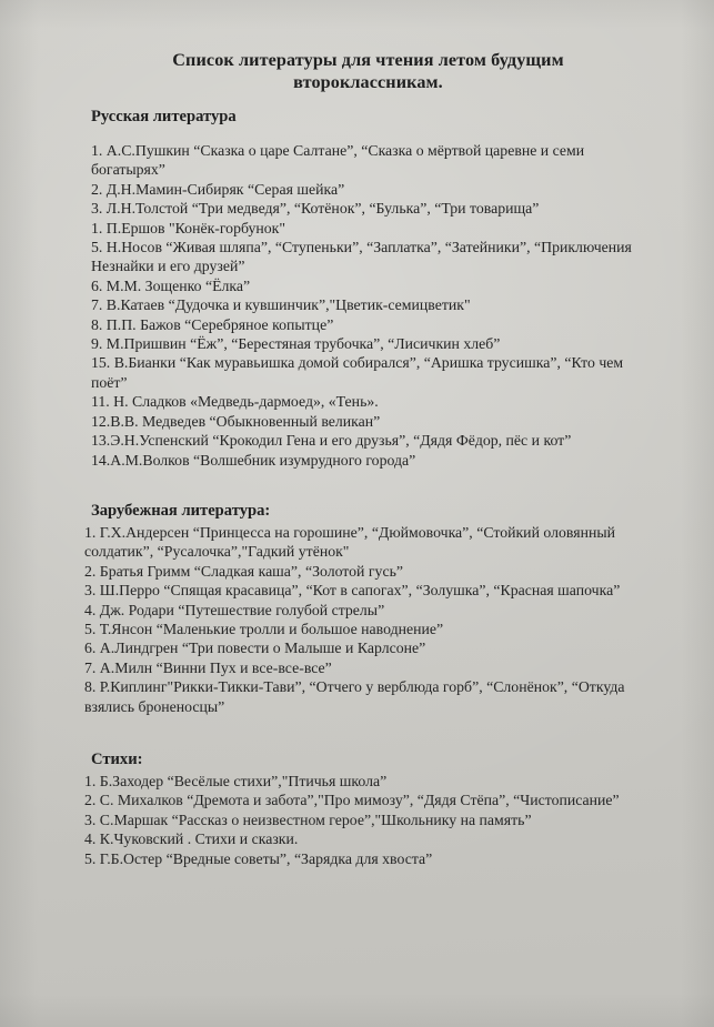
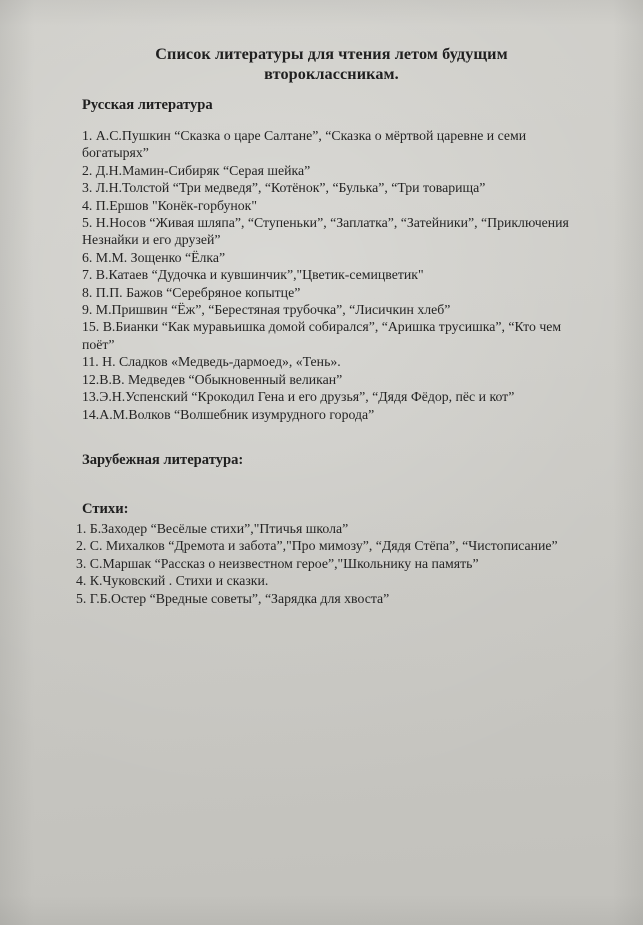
  Список литературы для чтения летом будущим
  второклассникам.
  Русская литература
  1. А.С.Пушкин “Сказка о царе Салтане”, “Сказка о мёртвой царевне и семи богатырях”
  2. Д.Н.Мамин-Сибиряк “Серая шейка”
  3. Л.Н.Толстой “Три медведя”, “Котёнок”, “Булька”, “Три товарища”
- 1. П.Ершов "Конёк-горбунок"
+ 4. П.Ершов "Конёк-горбунок"
  5. Н.Носов “Живая шляпа”, “Ступеньки”, “Заплатка”, “Затейники”, “Приключения Незнайки и его друзей”
  6. М.М. Зощенко “Ёлка”
  7. В.Катаев “Дудочка и кувшинчик”,"Цветик-семицветик"
  8. П.П. Бажов “Серебряное копытце”
  9. М.Пришвин “Ёж”, “Берестяная трубочка”, “Лисичкин хлеб”
  15. В.Бианки “Как муравьишка домой собирался”, “Аришка трусишка”, “Кто чем поёт”
  11. Н. Сладков «Медведь-дармоед», «Тень».
  12.В.В. Медведев “Обыкновенный великан”
  13.Э.Н.Успенский “Крокодил Гена и его друзья”, “Дядя Фёдор, пёс и кот”
  14.А.М.Волков “Волшебник изумрудного города”
  Зарубежная литература:
- 1. Г.Х.Андерсен “Принцесса на горошине”, “Дюймовочка”, “Стойкий оловянный солдатик”, “Русалочка”,"Гадкий утёнок"
- 2. Братья Гримм “Сладкая каша”, “Золотой гусь”
- 3. Ш.Перро “Спящая красавица”, “Кот в сапогах”, “Золушка”, “Красная шапочка”
- 4. Дж. Родари “Путешествие голубой стрелы”
- 5. Т.Янсон “Маленькие тролли и большое наводнение”
- 6. А.Линдгрен “Три повести о Малыше и Карлсоне”
- 7. А.Милн “Винни Пух и все-все-все”
- 8. Р.Киплинг"Рикки-Тикки-Тави”, “Отчего у верблюда горб”, “Слонёнок”, “Откуда взялись броненосцы”
  Стихи:
  1. Б.Заходер “Весёлые стихи”,"Птичья школа”
  2. С. Михалков “Дремота и забота”,"Про мимозу”, “Дядя Стёпа”, “Чистописание”
  3. С.Маршак “Рассказ о неизвестном герое”,"Школьнику на память”
  4. К.Чуковский . Стихи и сказки.
  5. Г.Б.Остер “Вредные советы”, “Зарядка для хвоста”
